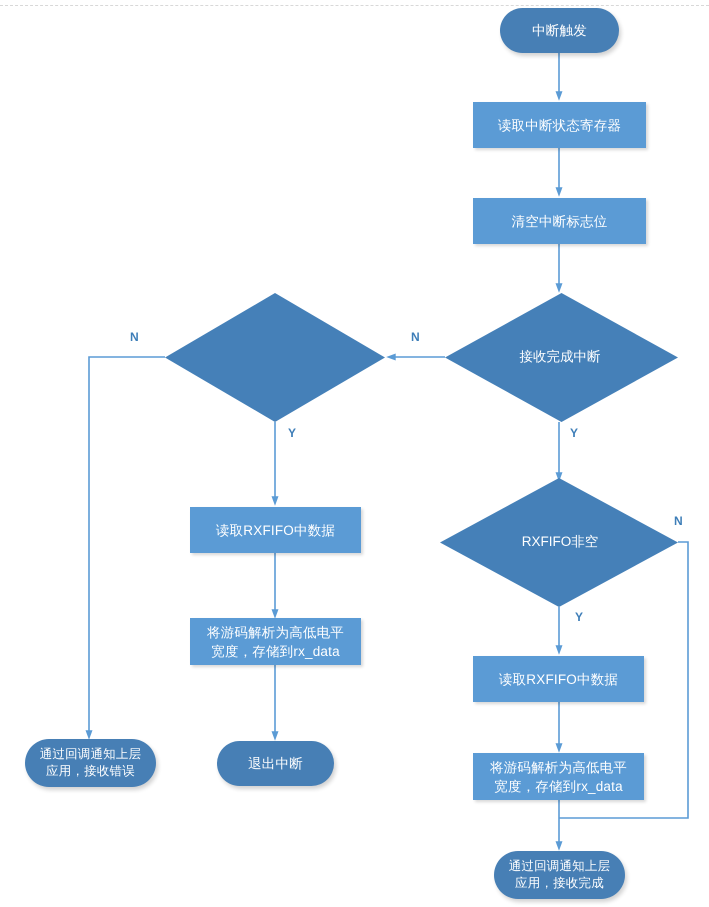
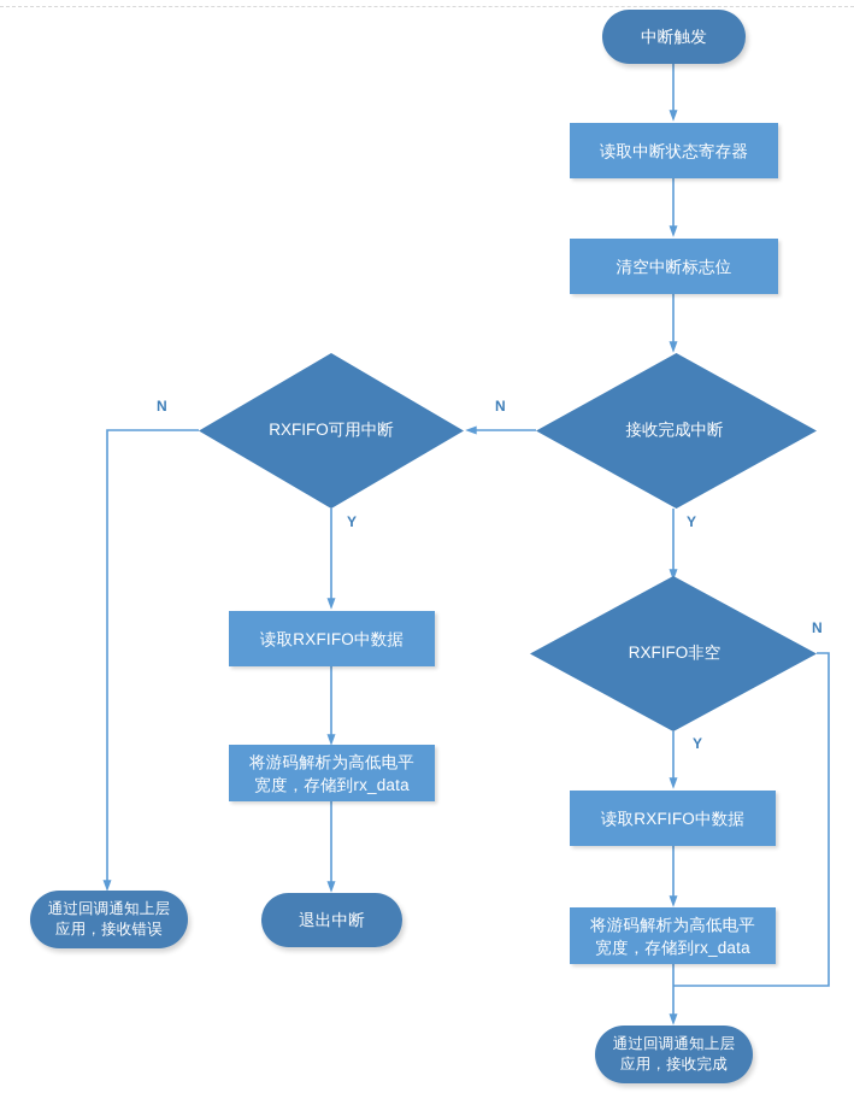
  中断触发
  读取中断状态寄存器
  清空中断标志位
  接收完成中断
+ RXFIFO可用中断
  读取RXFIFO中数据
  将游码解析为高低电平
  宽度，存储到rx_data
  退出中断
  通过回调通知上层
  应用，接收错误
  RXFIFO非空
  读取RXFIFO中数据
  将游码解析为高低电平
  宽度，存储到rx_data
  通过回调通知上层
  应用，接收完成
  N
  Y
  N
  Y
  N
  Y
